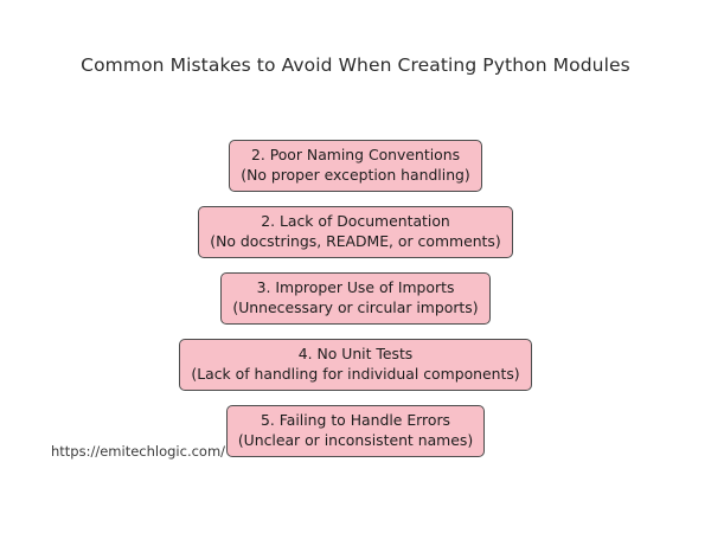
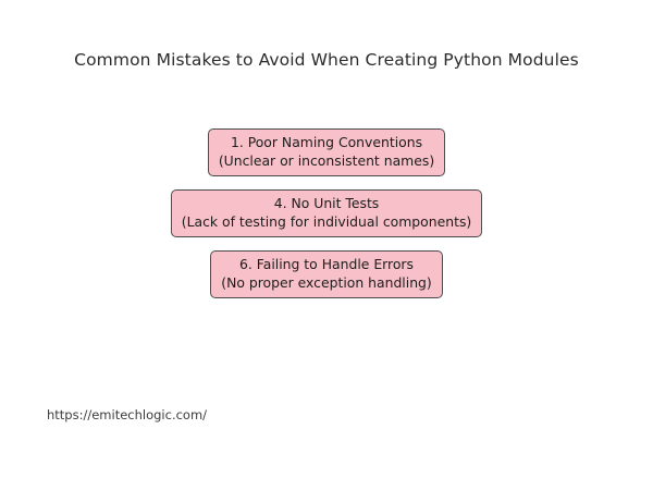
  Common Mistakes to Avoid When Creating Python Modules
- 2. Poor Naming Conventions
+ 1. Poor Naming Conventions
- (No proper exception handling)
+ (Unclear or inconsistent names)
- 2. Lack of Documentation
- (No docstrings, README, or comments)
- 3. Improper Use of Imports
- (Unnecessary or circular imports)
  4. No Unit Tests
- (Lack of handling for individual components)
+ (Lack of testing for individual components)
- 5. Failing to Handle Errors
+ 6. Failing to Handle Errors
- (Unclear or inconsistent names)
+ (No proper exception handling)
  https://emitechlogic.com/
